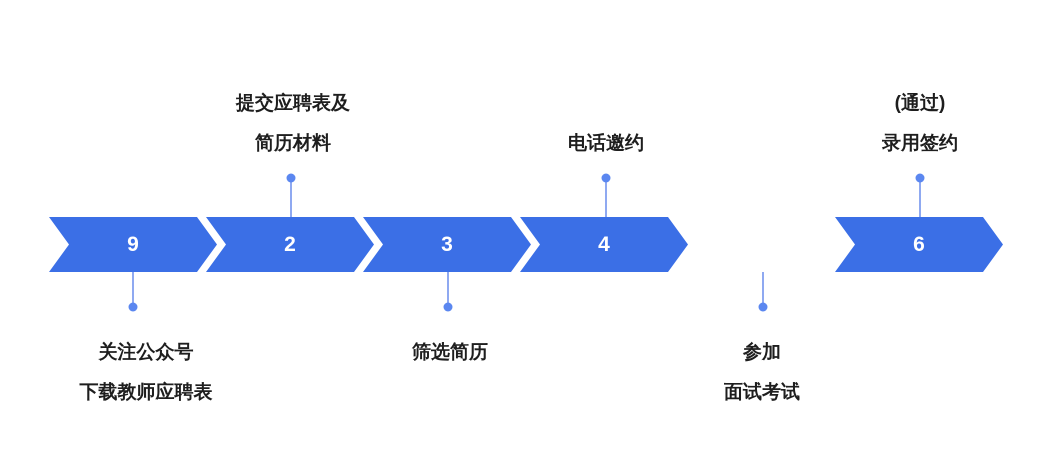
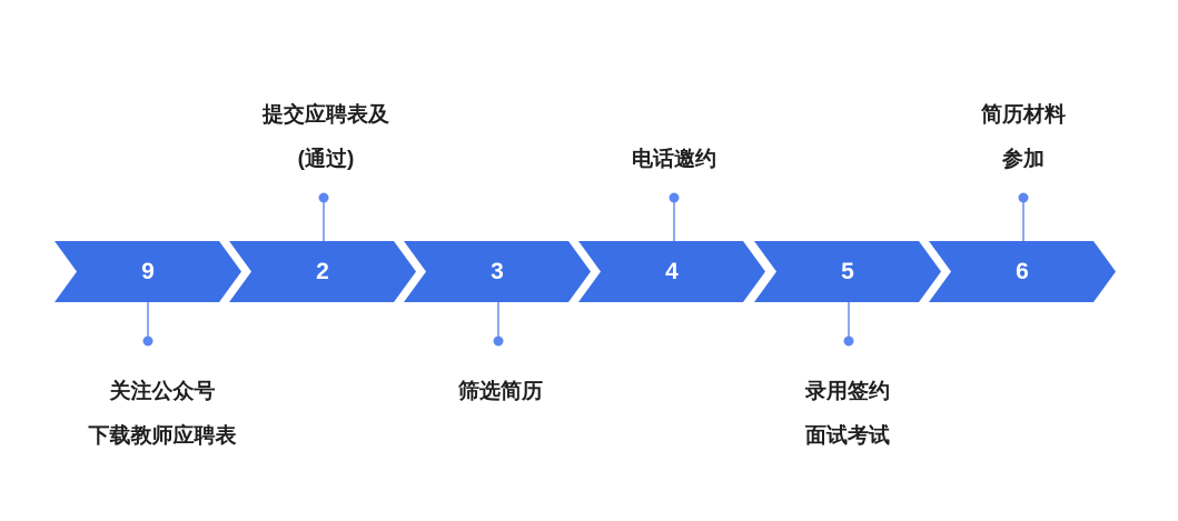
  9
  2
  3
  4
+ 5
  6
  关注公众号
  下载教师应聘表
  提交应聘表及
- 简历材料
+ (通过)
  筛选简历
  电话邀约
- 参加
+ 录用签约
  面试考试
- (通过)
+ 简历材料
- 录用签约
+ 参加
